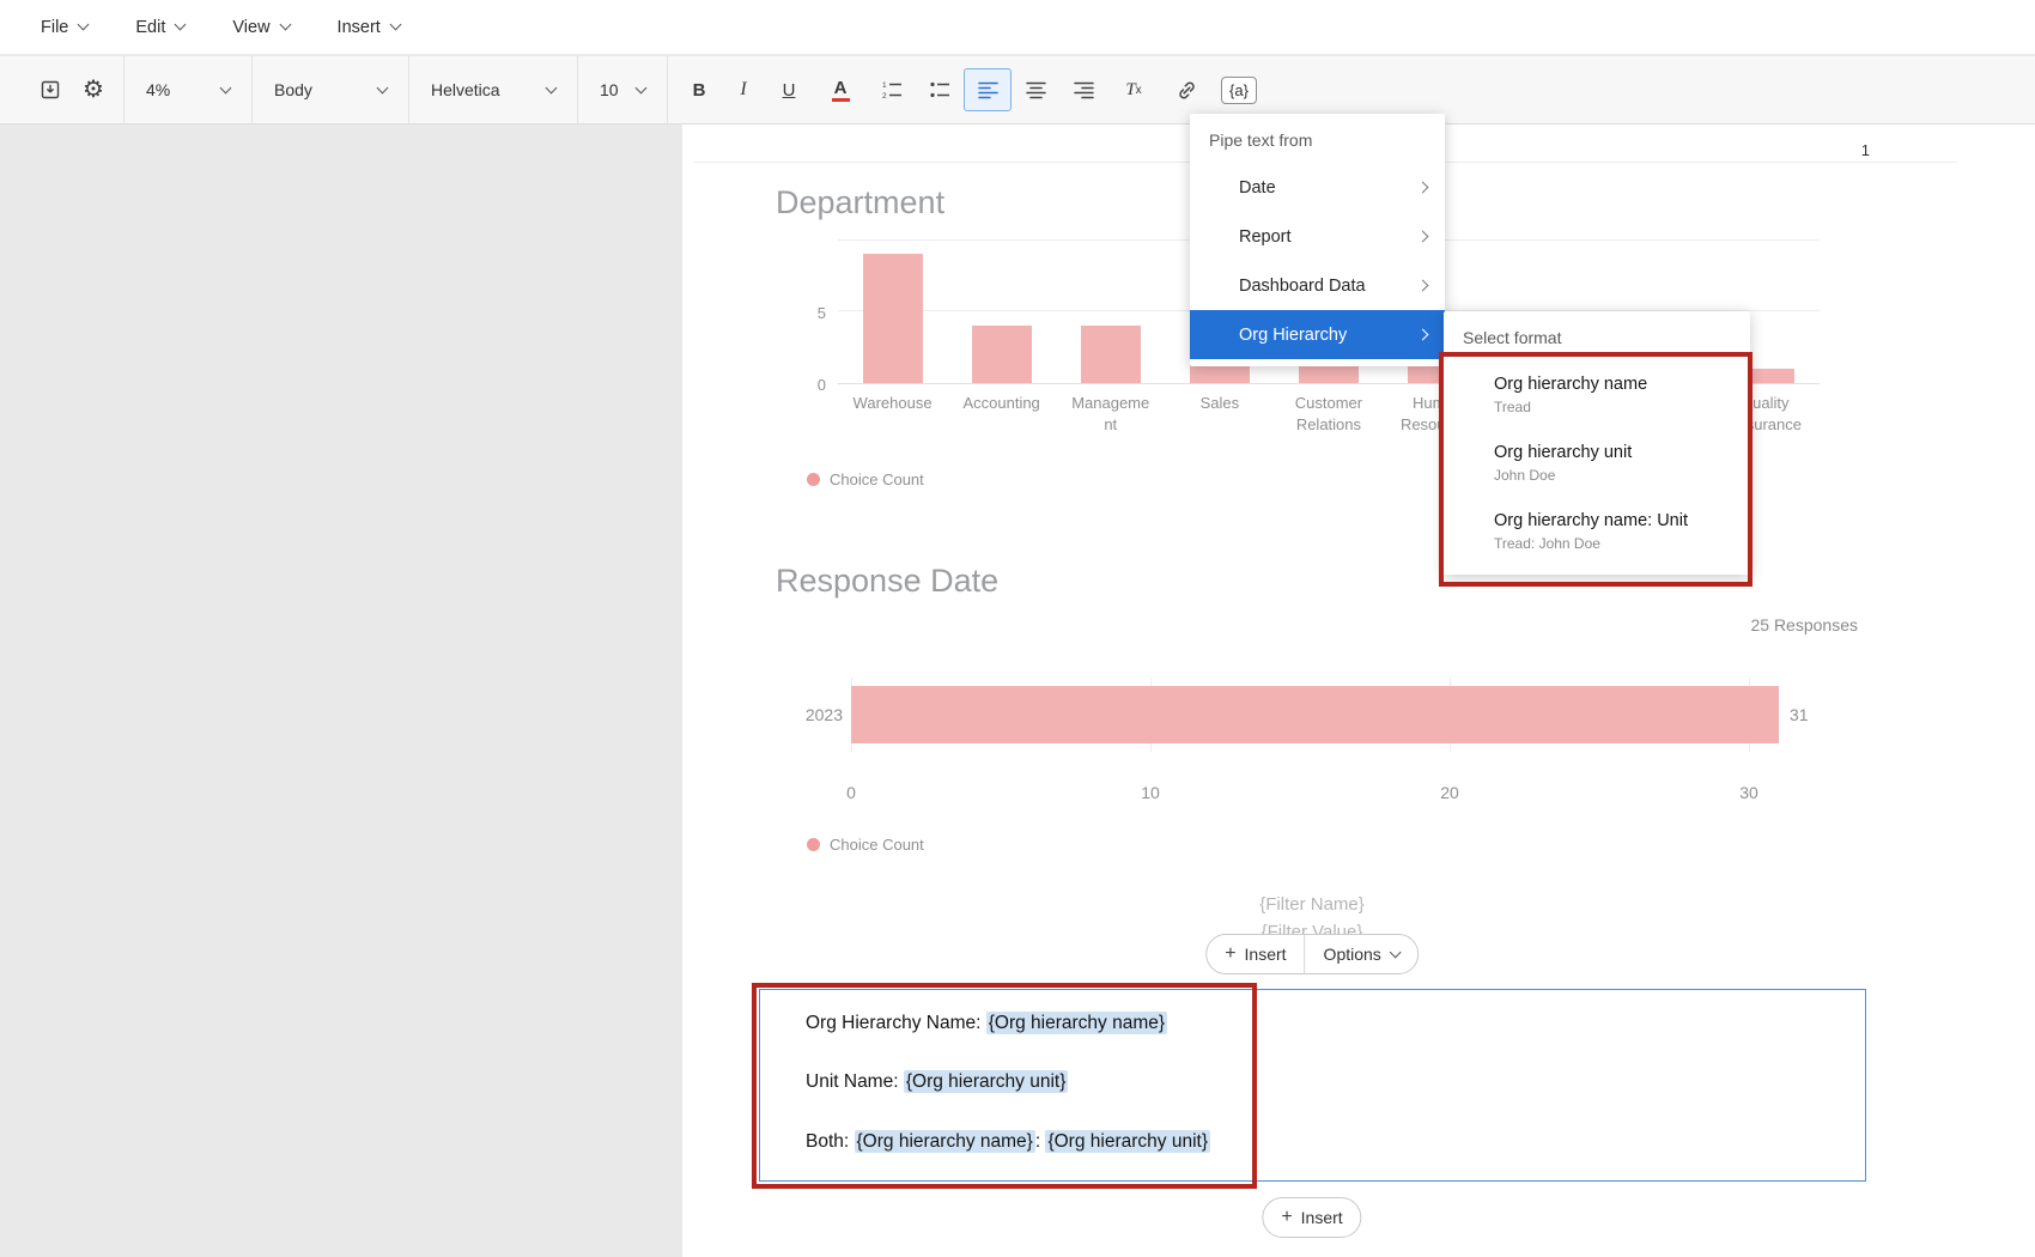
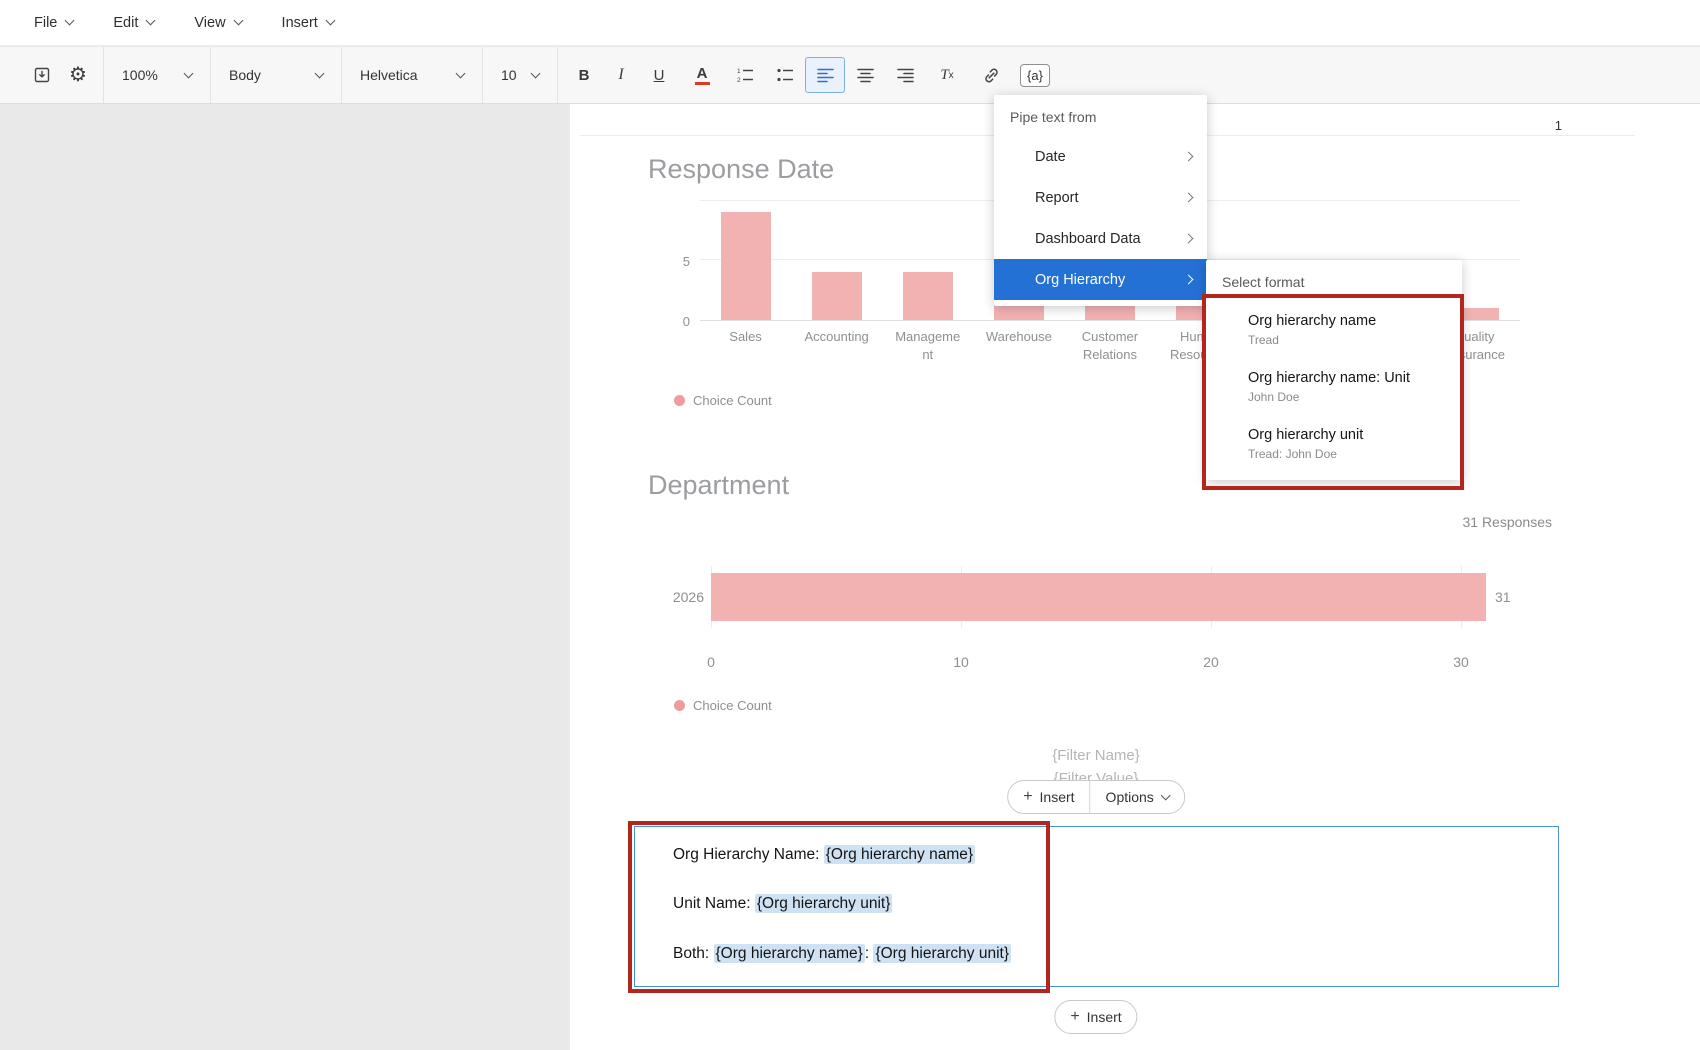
  File
  Edit
  View
  Insert
  ⚙
- 4%
+ 100%
  Body
  Helvetica
  10
  B
  I
  U
  A
  T
  x
  {a}
  1
- Department
+ Response Date
  0
  5
- Warehouse
+ Sales
  Accounting
  Management
- Sales
+ Warehouse
  Customer Relations
  uality urance
  Choice Count
- Response Date
+ Department
- 25 Responses
+ 31 Responses
- 2023
+ 2026
  31
  0
  10
  20
  30
  Choice Count
  {Filter Name}
  {Filter Value}
  +
  Insert
  Options
  Org Hierarchy Name: {Org hierarchy name}
  Unit Name: {Org hierarchy unit}
  Both: {Org hierarchy name}: {Org hierarchy unit}
  +
  Insert
  Pipe text from
  Date
  Report
  Dashboard Data
  Org Hierarchy
  Select format
  Org hierarchy name
  Tread
- Org hierarchy unit
+ Org hierarchy name: Unit
  John Doe
- Org hierarchy name: Unit
+ Org hierarchy unit
  Tread: John Doe
